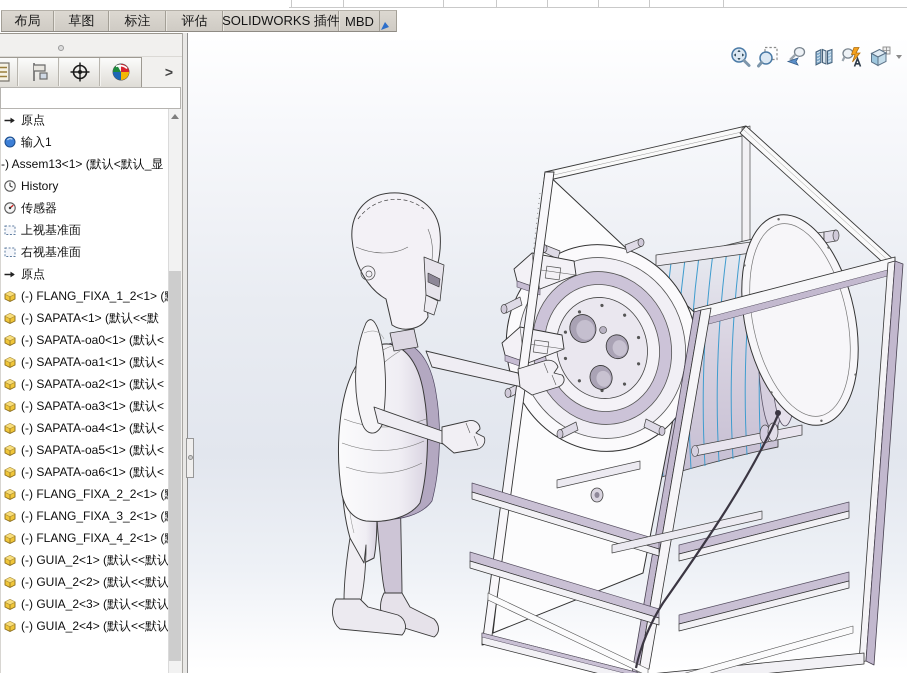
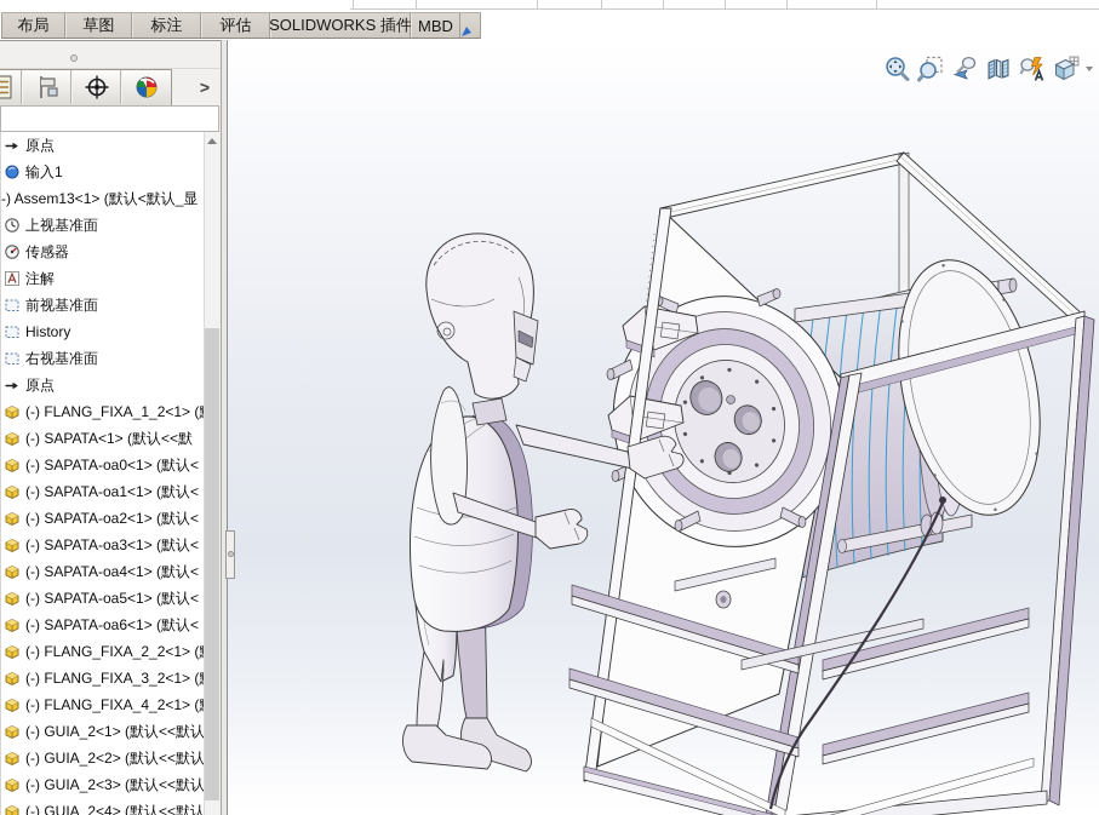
  布局
  草图
  标注
  评估
  SOLIDWORKS 插件
  MBD
  >
  原点
  输入1
  -) Assem13<1> (默认<默认_显
- History
+ 上视基准面
  传感器
+ 注解
+ 前视基准面
- 上视基准面
+ History
  右视基准面
  原点
  (-) FLANG_FIXA_1_2<1> (
  (-) SAPATA<1> (默认<<默
  (-) SAPATA-oa0<1> (默认<
  (-) SAPATA-oa1<1> (默认<
  (-) SAPATA-oa2<1> (默认<
  (-) SAPATA-oa3<1> (默认<
  (-) SAPATA-oa4<1> (默认<
  (-) SAPATA-oa5<1> (默认<
  (-) SAPATA-oa6<1> (默认<
  (-) FLANG_FIXA_2_2<1> (
  (-) FLANG_FIXA_3_2<1> (
  (-) FLANG_FIXA_4_2<1> (
  (-) GUIA_2<1> (默认<<默认
  (-) GUIA_2<2> (默认<<默认
  (-) GUIA_2<3> (默认<<默认
  (-) GUIA_2<4> (默认<<默认
